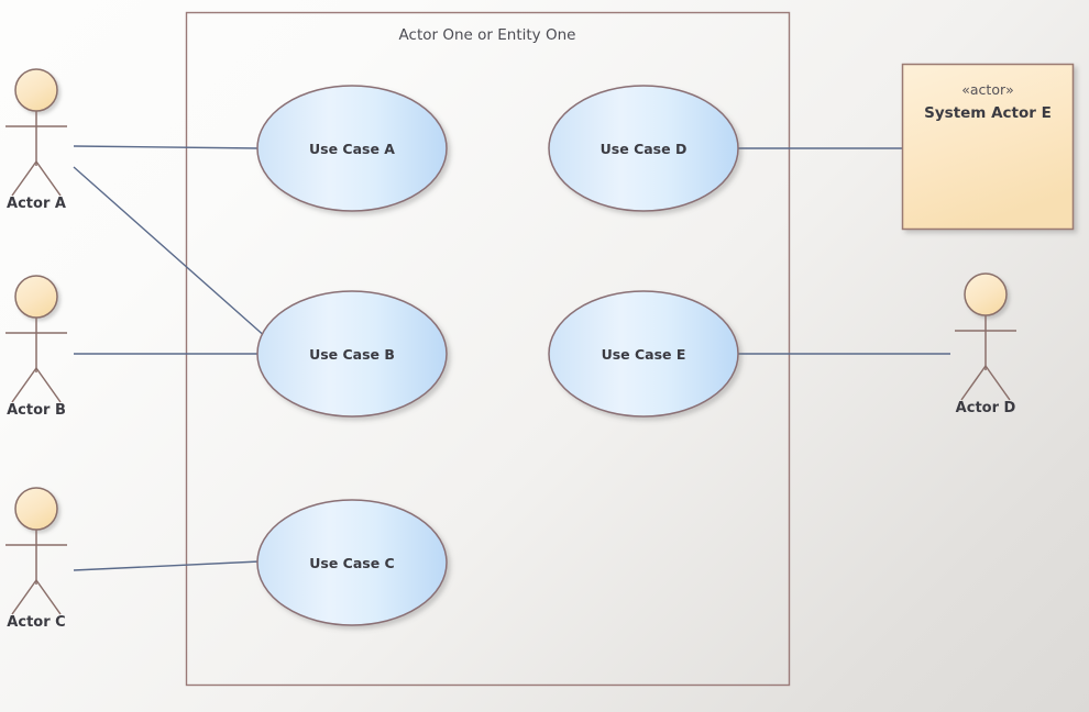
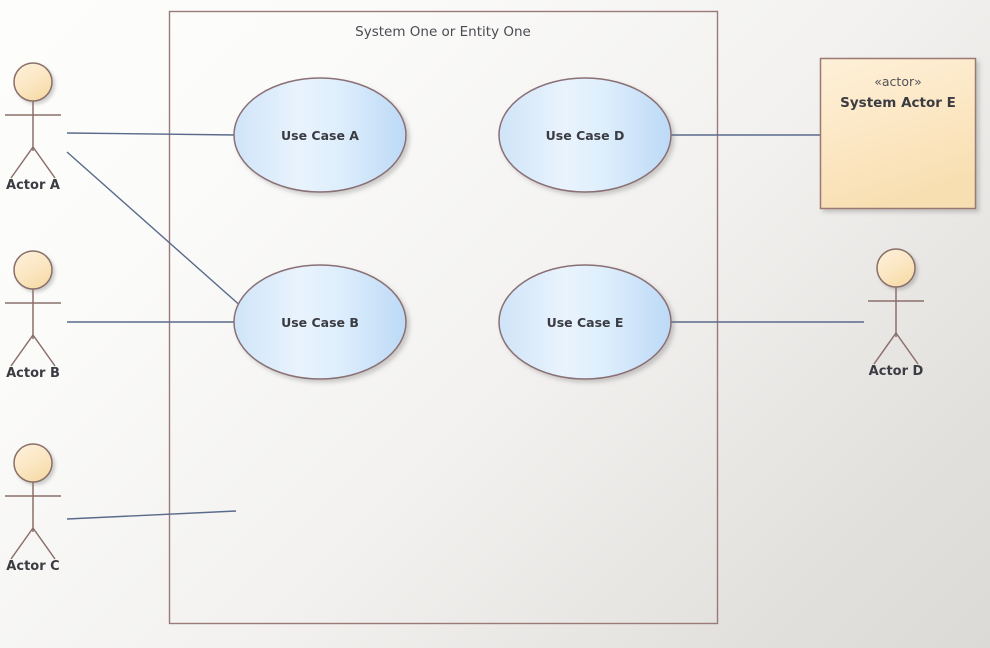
- Actor One or Entity One
+ System One or Entity One
  Use Case A
  Use Case B
- Use Case C
  Use Case D
  Use Case E
  Actor A
  Actor B
  Actor C
  Actor D
  «actor»
  System Actor E
